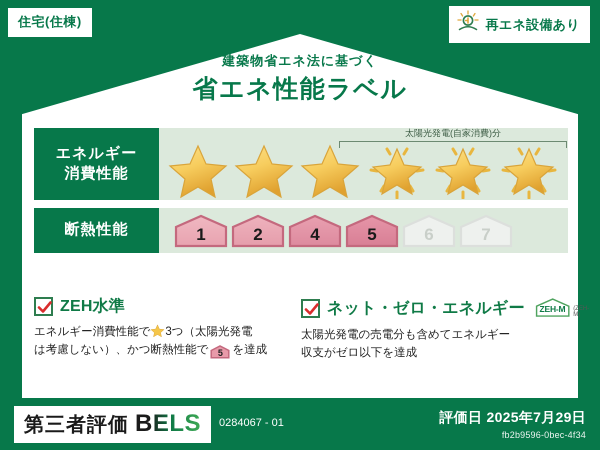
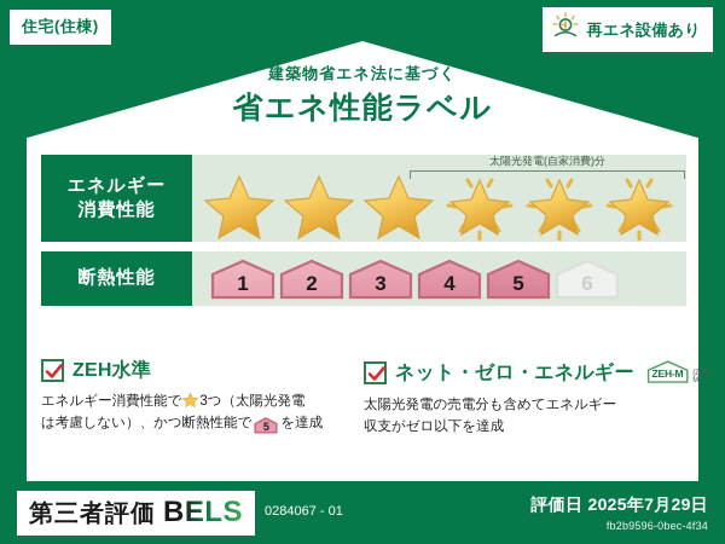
  住宅(住棟)
  再エネ設備あり
  建築物省エネ法に基づく
  省エネ性能ラベル
  エネルギー
  消費性能
  太陽光発電(自家消費)分
  断熱性能
  1
  2
+ 3
  4
  5
  6
- 7
  ZEH水準
  エネルギー消費性能で 3つ（太陽光発電
  は考慮しない）、かつ断熱性能で
  5
  を達成
  ネット・ゼロ・エネルギー
  ZEH-M
  太陽光発電の売電分も含めてエネルギー
  収支がゼロ以下を達成
  第三者評価
  BELS
  0284067 - 01
  評価日 2025年7月29日
  fb2b9596-0bec-4f34
